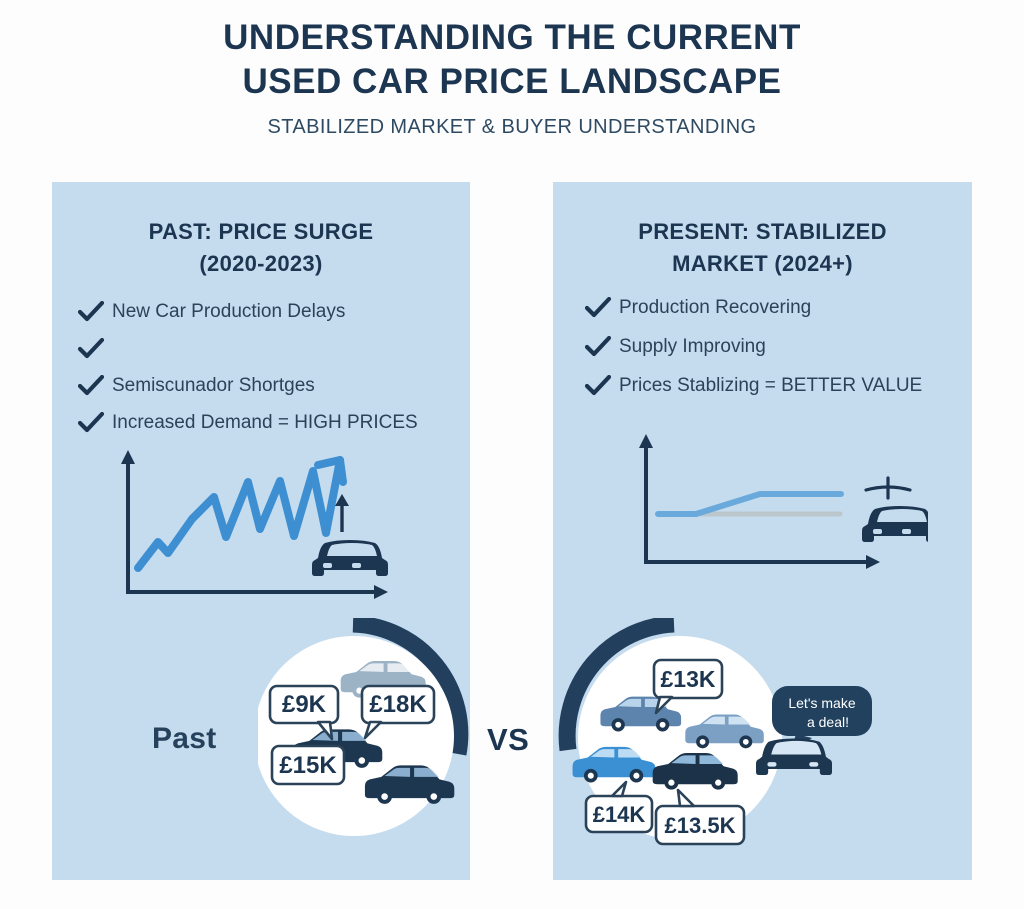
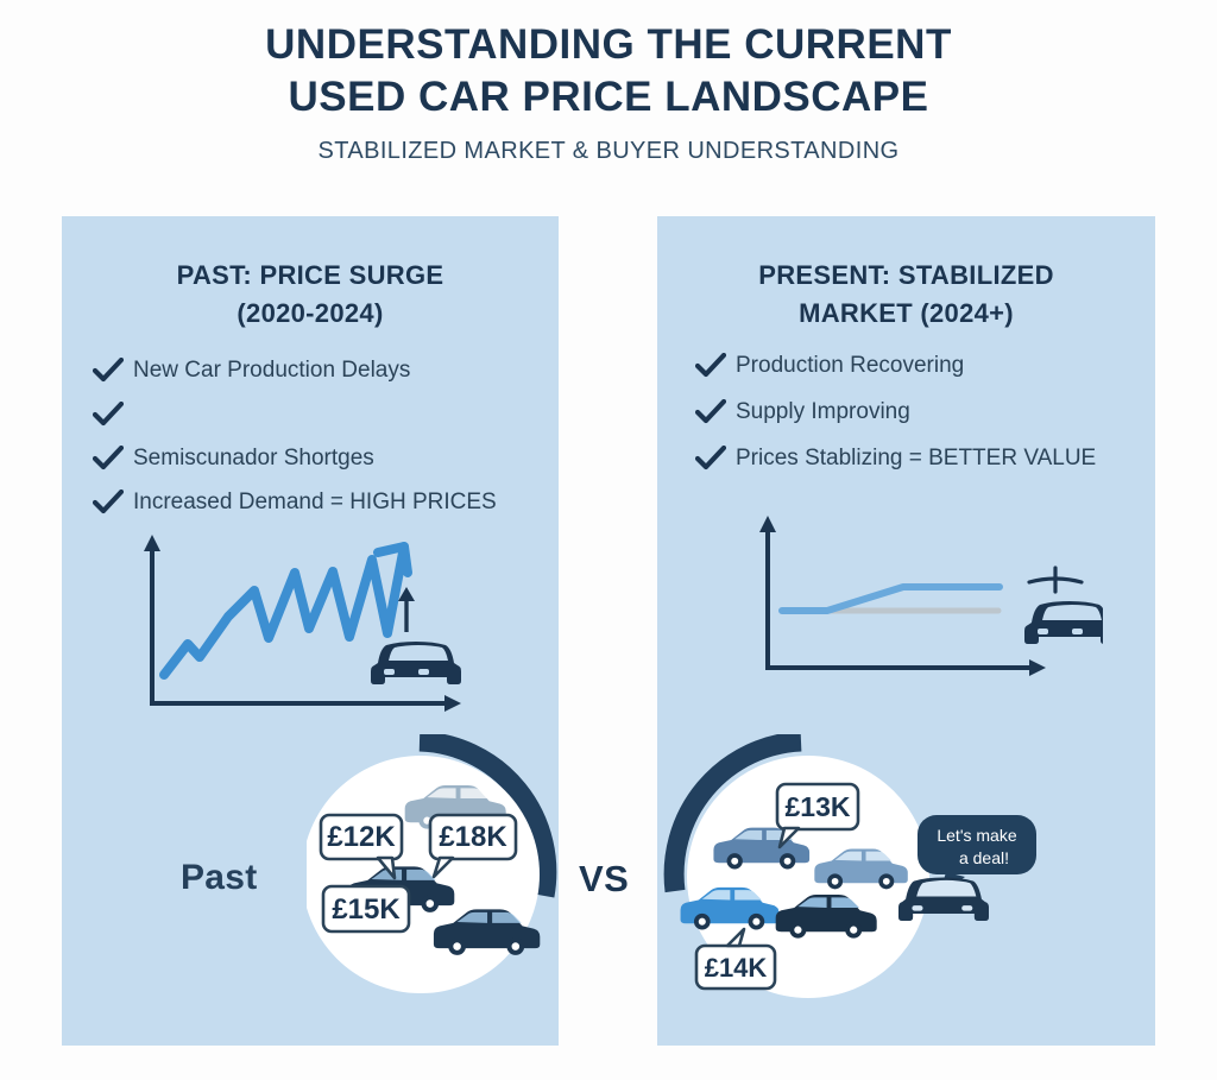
  UNDERSTANDING THE CURRENT
  USED CAR PRICE LANDSCAPE
  STABILIZED MARKET & BUYER UNDERSTANDING
  PAST: PRICE SURGE
- (2020-2023)
+ (2020-2024)
  New Car Production Delays
  Semiscunador Shortges
  Increased Demand = HIGH PRICES
  PRESENT: STABILIZED
  MARKET (2024+)
  Production Recovering
  Supply Improving
  Prices Stablizing = BETTER VALUE
- £9K
+ £12K
  £18K
  £15K
  £13K
  £14K
- £13.5K
  Let's make
  a deal!
  Past
  VS
